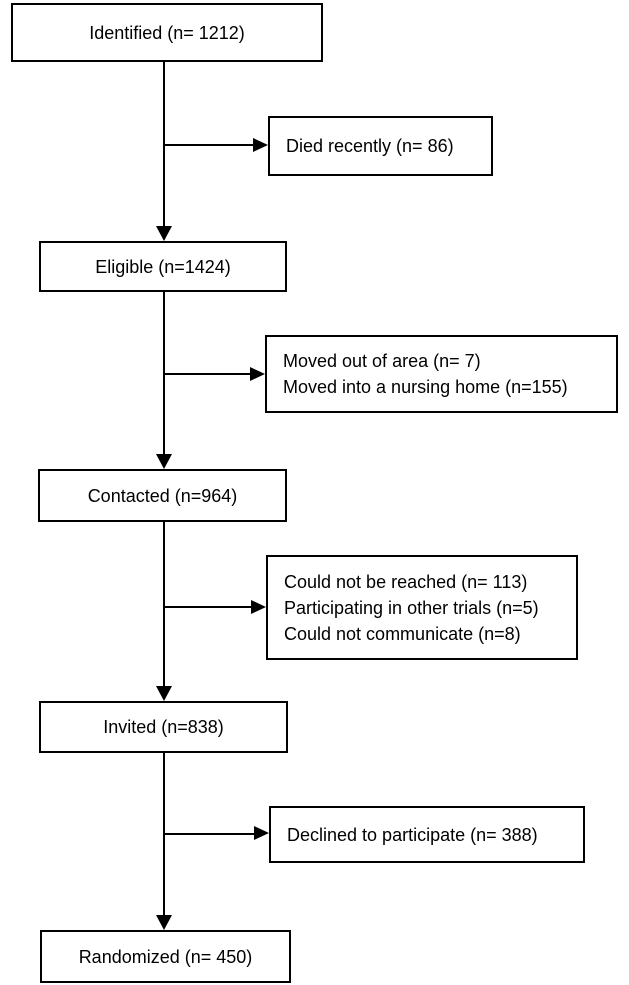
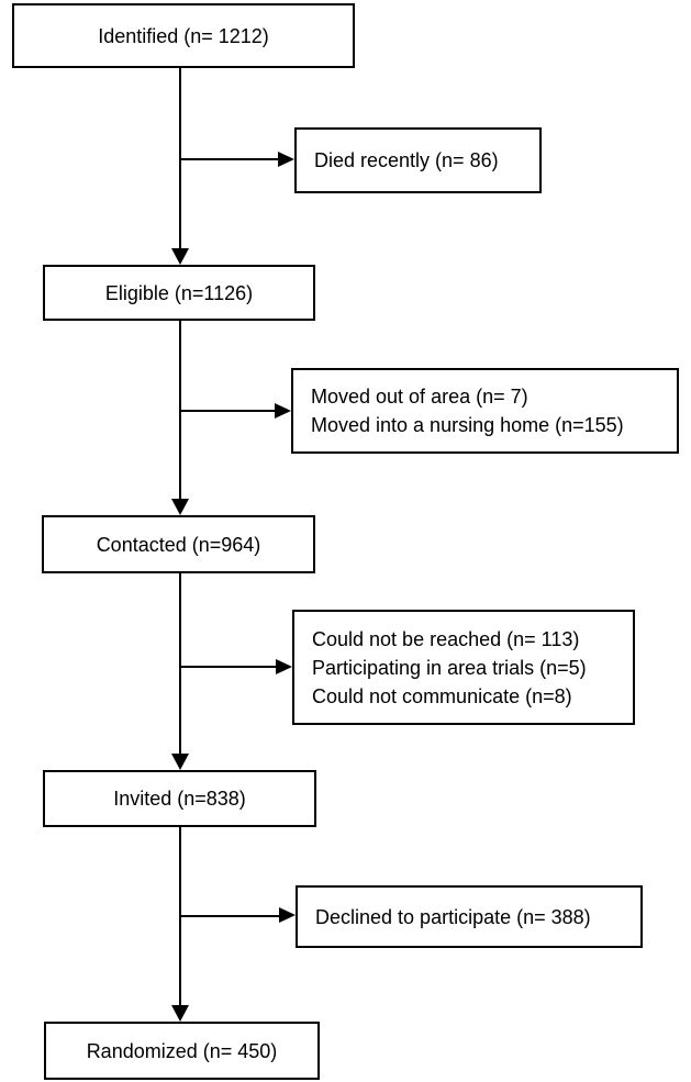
  Identified (n= 1212)
- Eligible (n=1424)
+ Eligible (n=1126)
  Contacted (n=964)
  Invited (n=838)
  Randomized (n= 450)
  Died recently (n= 86)
  Moved out of area (n= 7)
  Moved into a nursing home (n=155)
  Could not be reached (n= 113)
- Participating in other trials (n=5)
+ Participating in area trials (n=5)
  Could not communicate (n=8)
  Declined to participate (n= 388)
